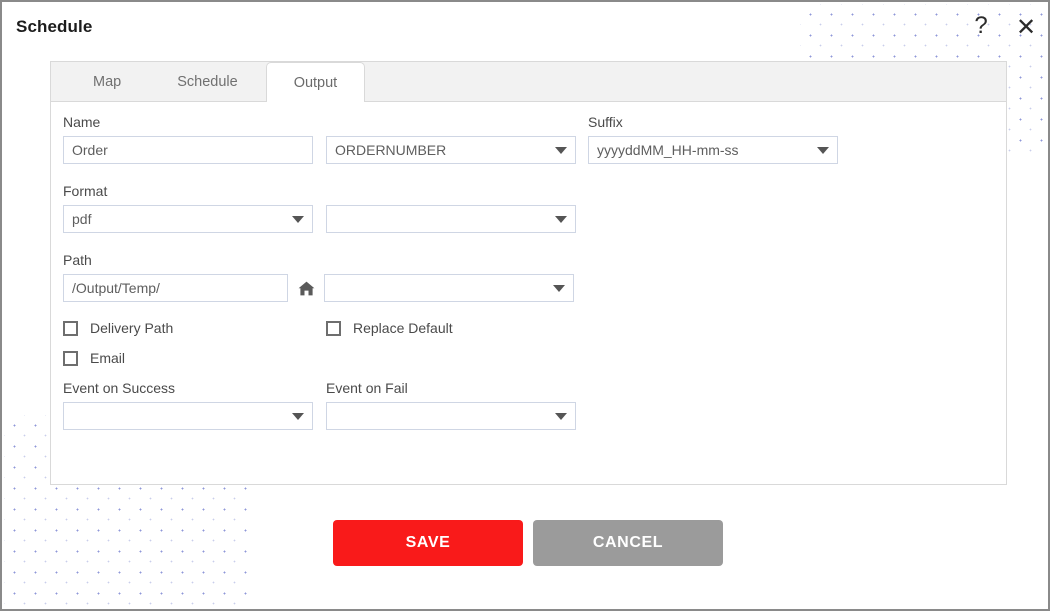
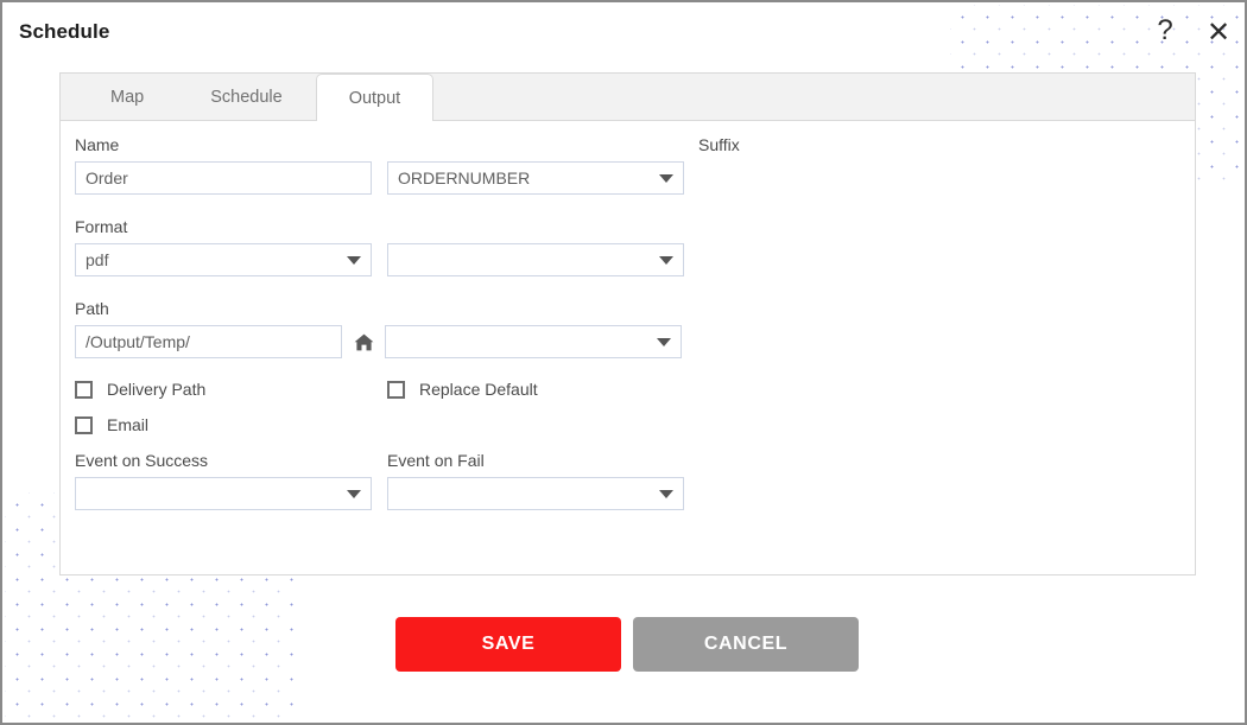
  Schedule
  ?
  ✕
  Map
  Schedule
  Output
  Name
  Order
  ORDERNUMBER
  Suffix
- yyyyddMM_HH-mm-ss
  Format
  pdf
  Path
  /Output/Temp/
  Delivery Path
  Replace Default
  Email
  Event on Success
  Event on Fail
  SAVE
  CANCEL
